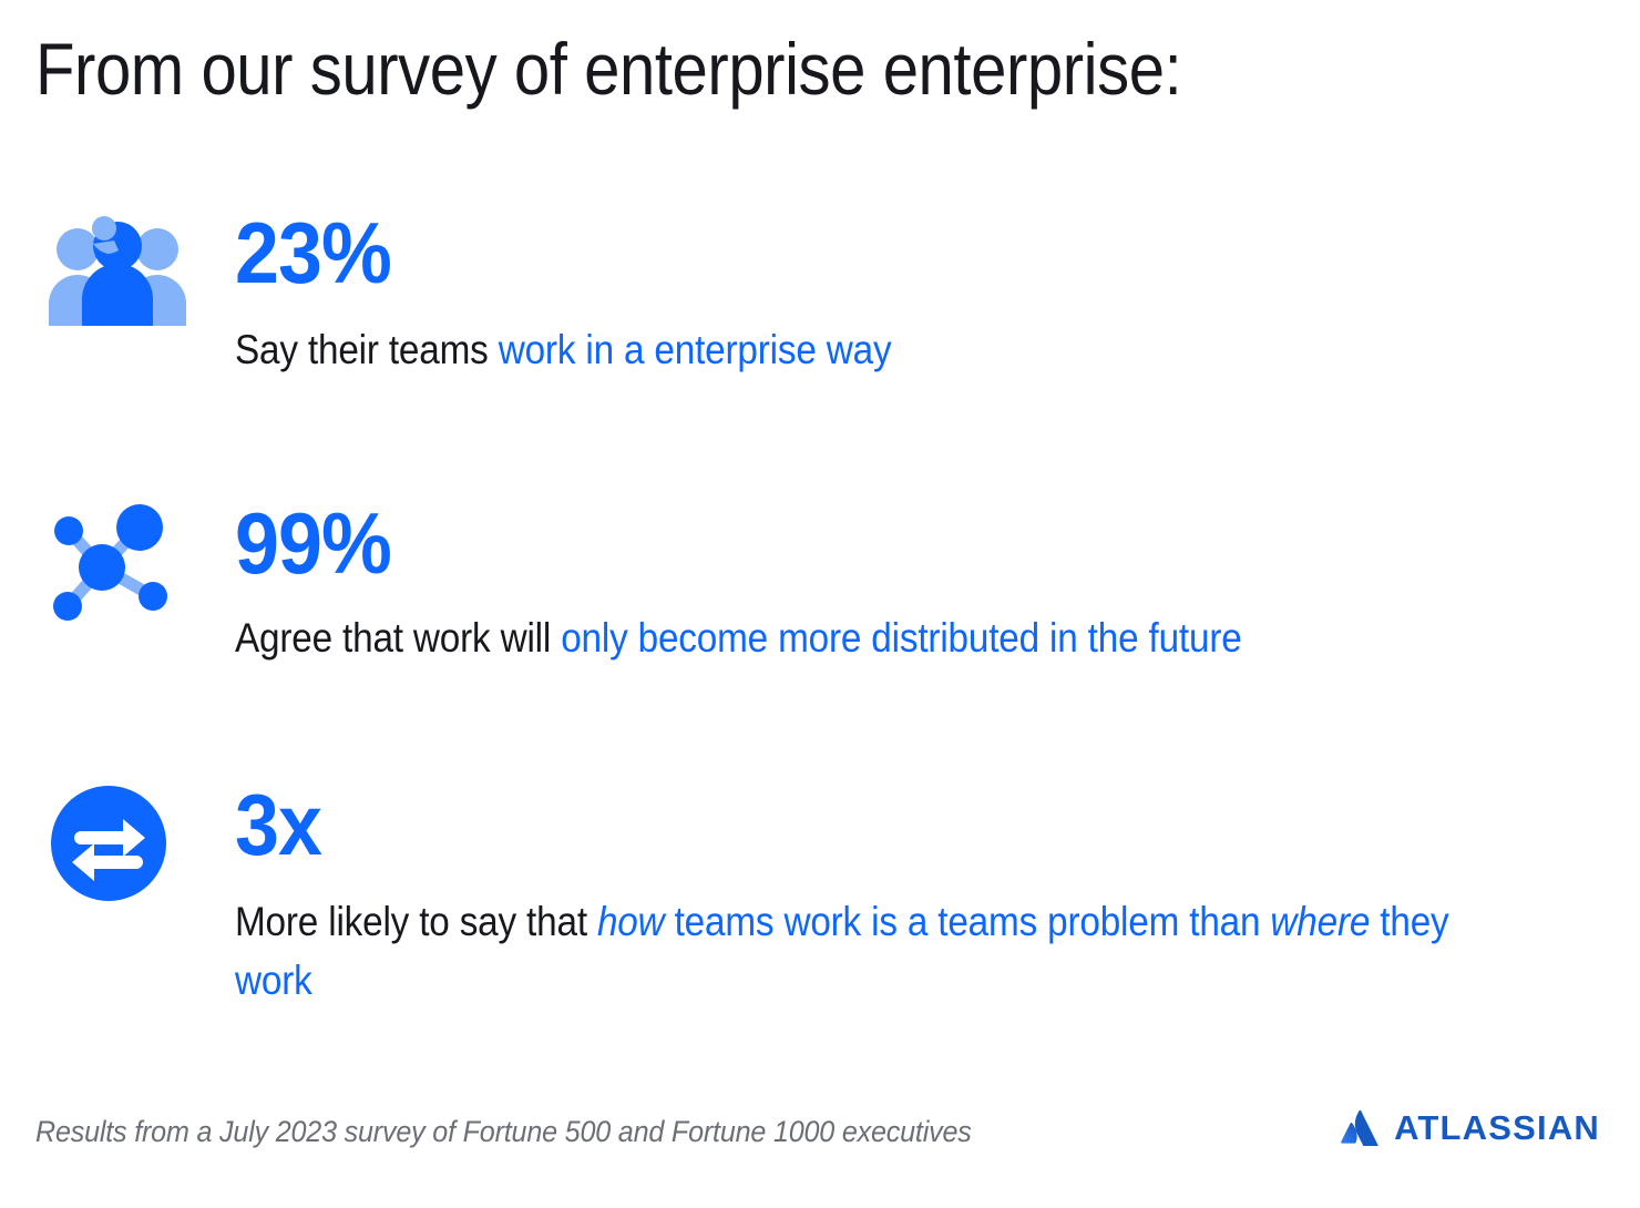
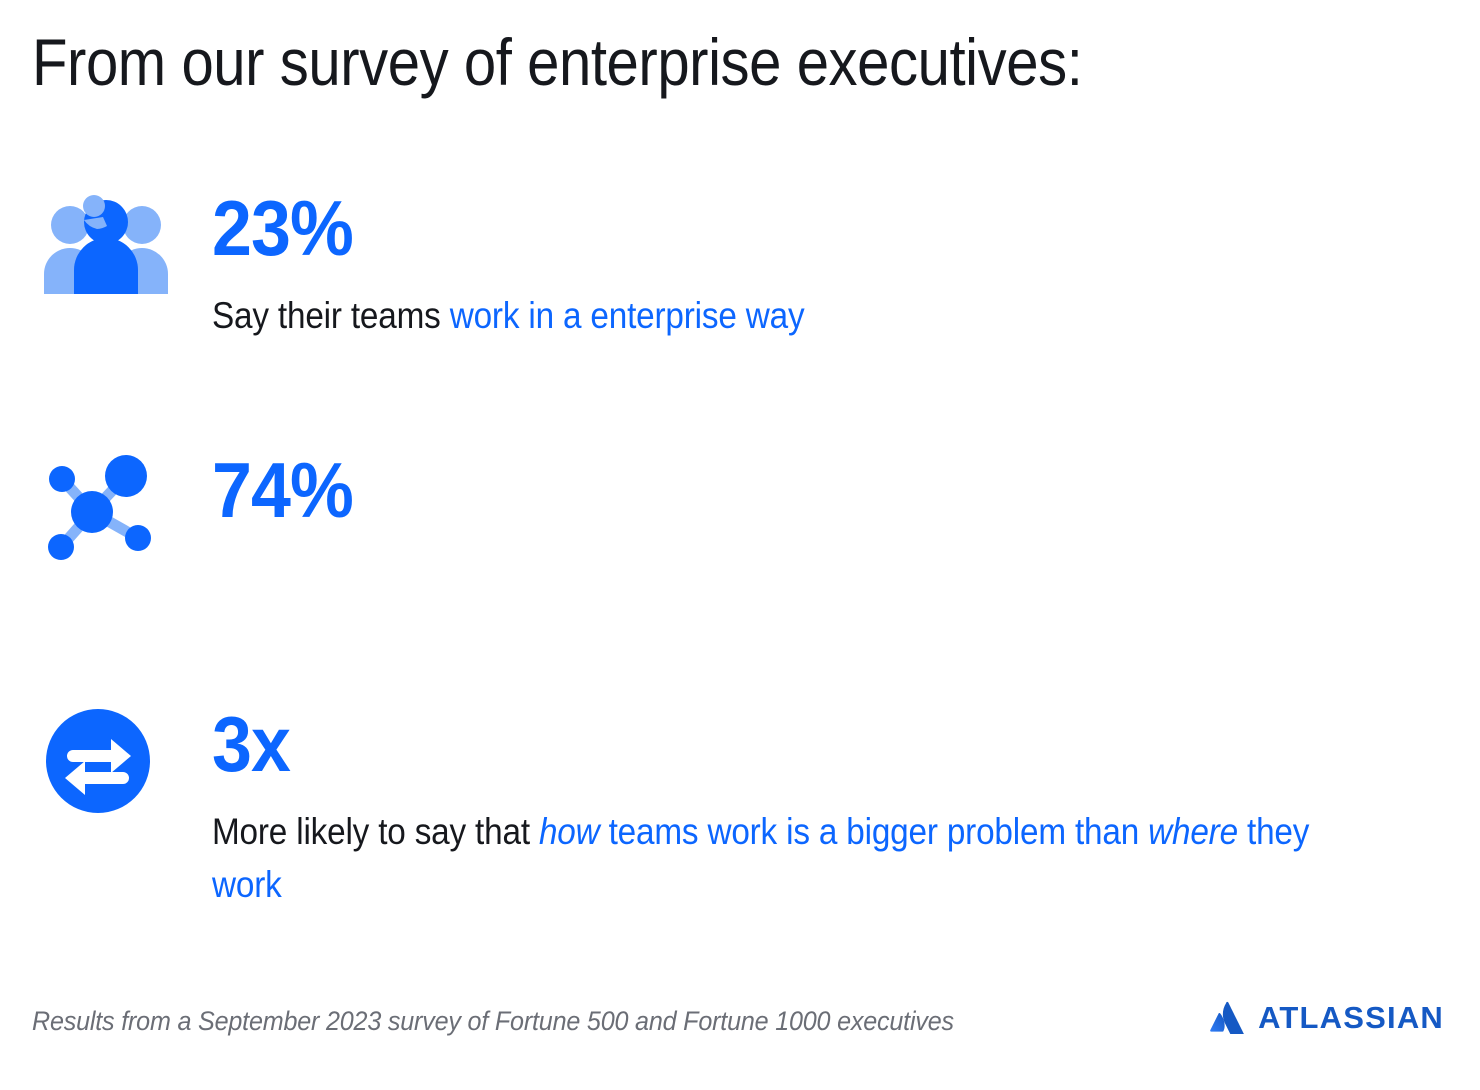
- From our survey of enterprise enterprise:
+ From our survey of enterprise executives:
  23%
  Say their teams work in a enterprise way
- 99%
+ 74%
- Agree that work will only become more distributed in the future
  3x
- More likely to say that how teams work is a teams problem than where they work
+ More likely to say that how teams work is a bigger problem than where they work
- Results from a July 2023 survey of Fortune 500 and Fortune 1000 executives
+ Results from a September 2023 survey of Fortune 500 and Fortune 1000 executives
  ATLASSIAN
